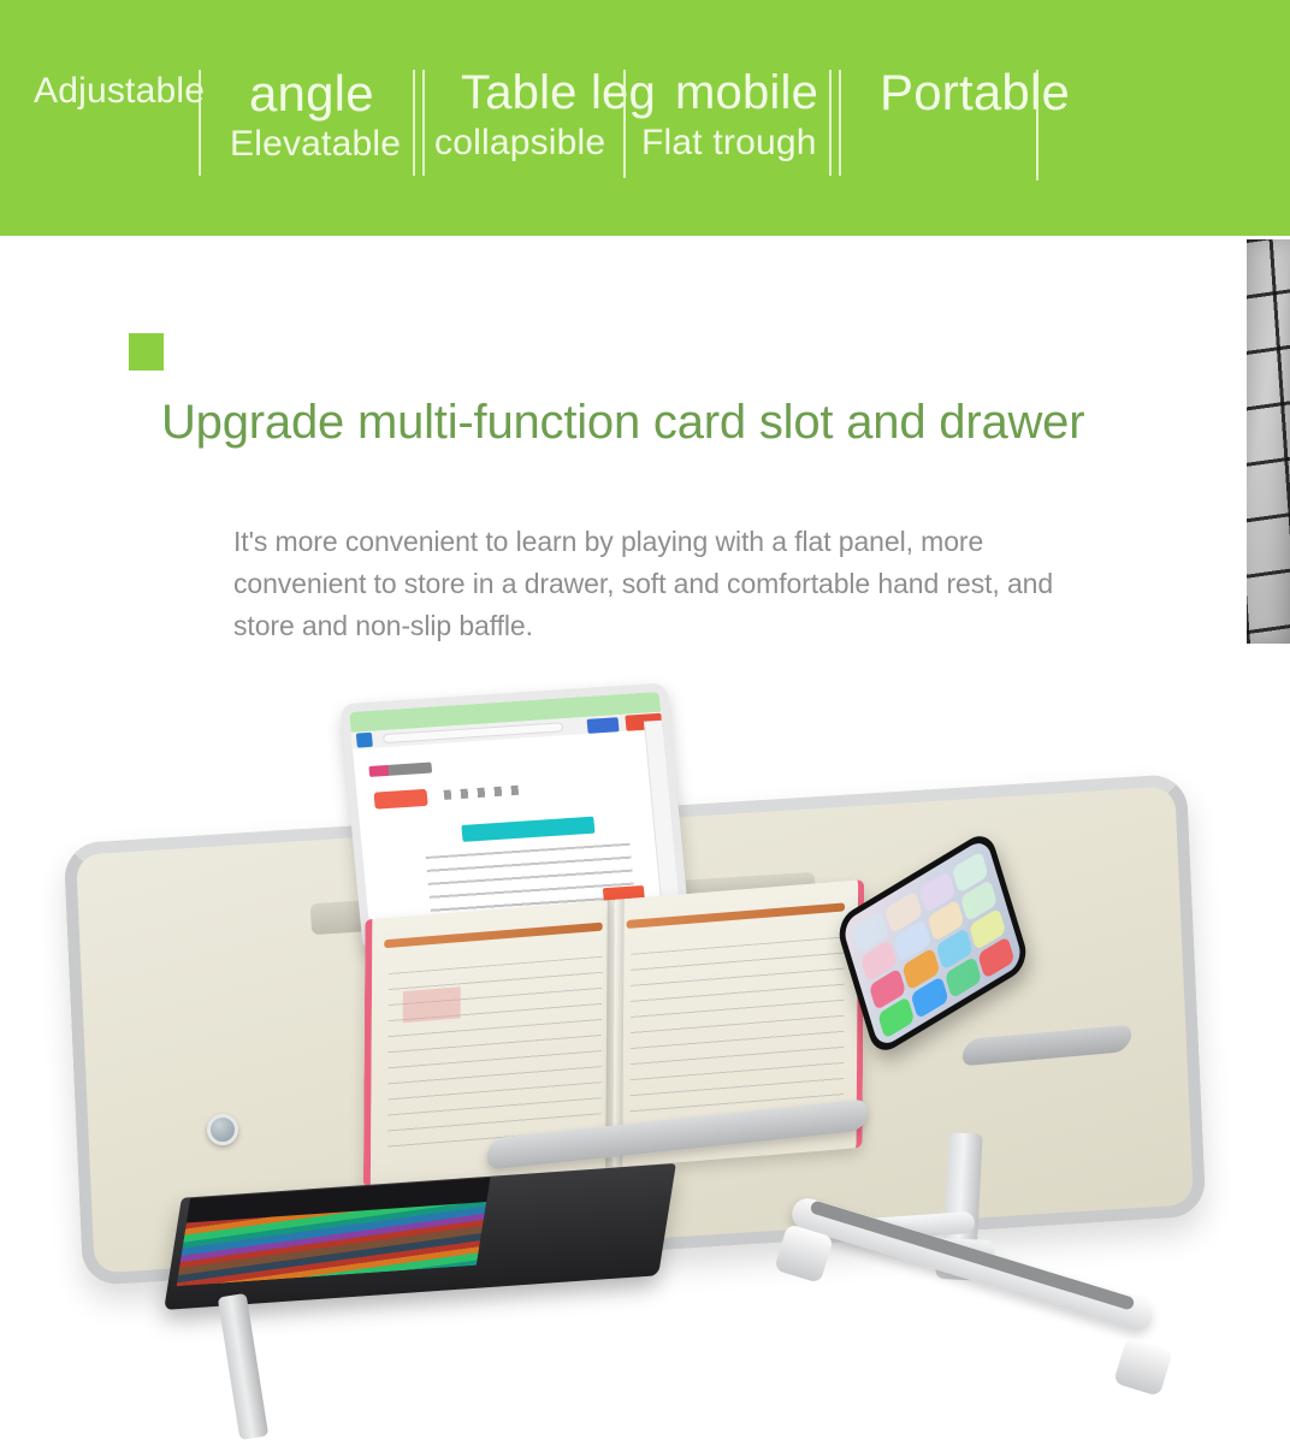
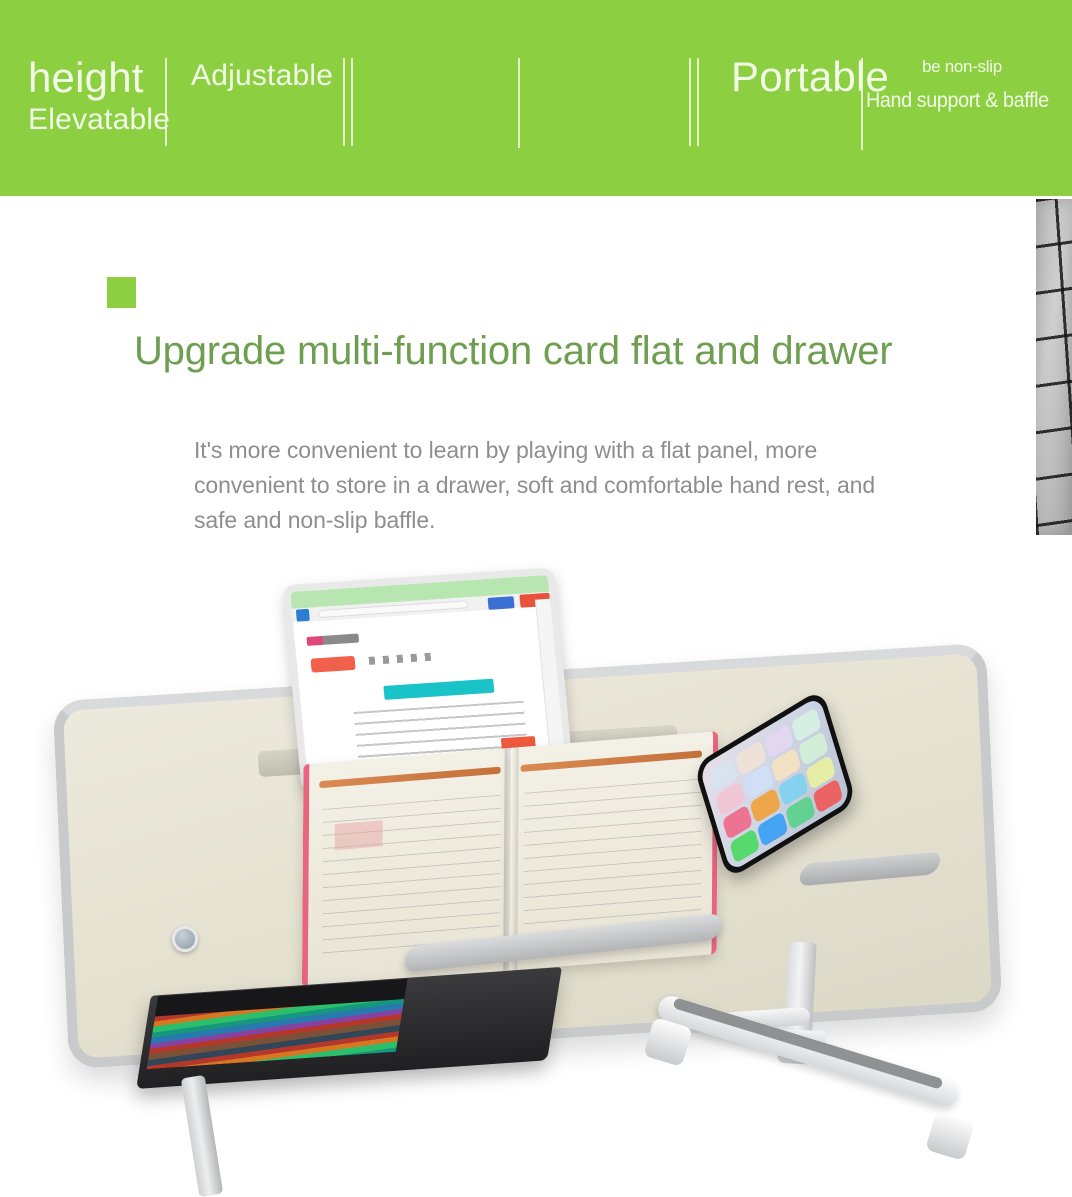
+ height
- Adjustable
+ Elevatable
- angle
- Elevatable
+ Adjustable
- Table leg
- collapsible
- mobile
- Flat trough
  Portabe
+ be non-slip
+ Hand support & baffle
- Upgrade multi-function card slot and drawer
+ Upgrade multi-function card flat and drawer
- It's more convenient to learn by playing with a flat panel, more convenient to store in a drawer, soft and comfortable hand rest, and store and non-slip baffle.
+ It's more convenient to learn by playing with a flat panel, more convenient to store in a drawer, soft and comfortable hand rest, and safe and non-slip baffle.
